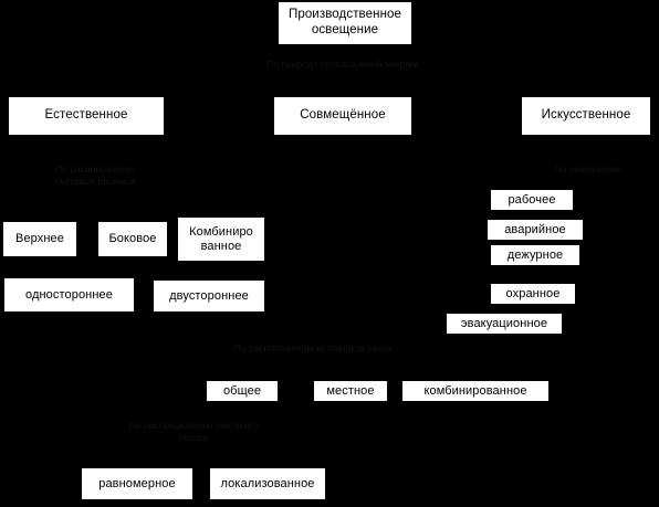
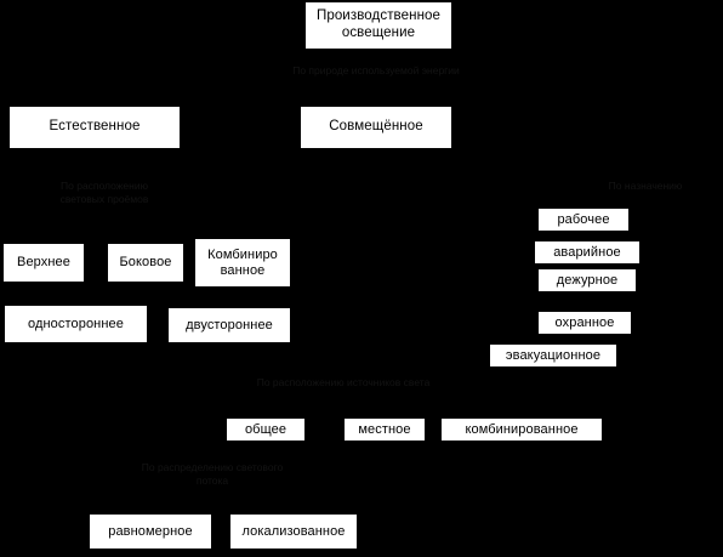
  Производственное
  освещение
  Естественное
  Совмещённое
- Искусственное
  Верхнее
  Боковое
  Комбиниро
  ванное
  рабочее
  аварийное
  дежурное
  охранное
  эвакуационное
  одностороннее
  двустороннее
  общее
  местное
  комбинированное
  равномерное
  локализованное
